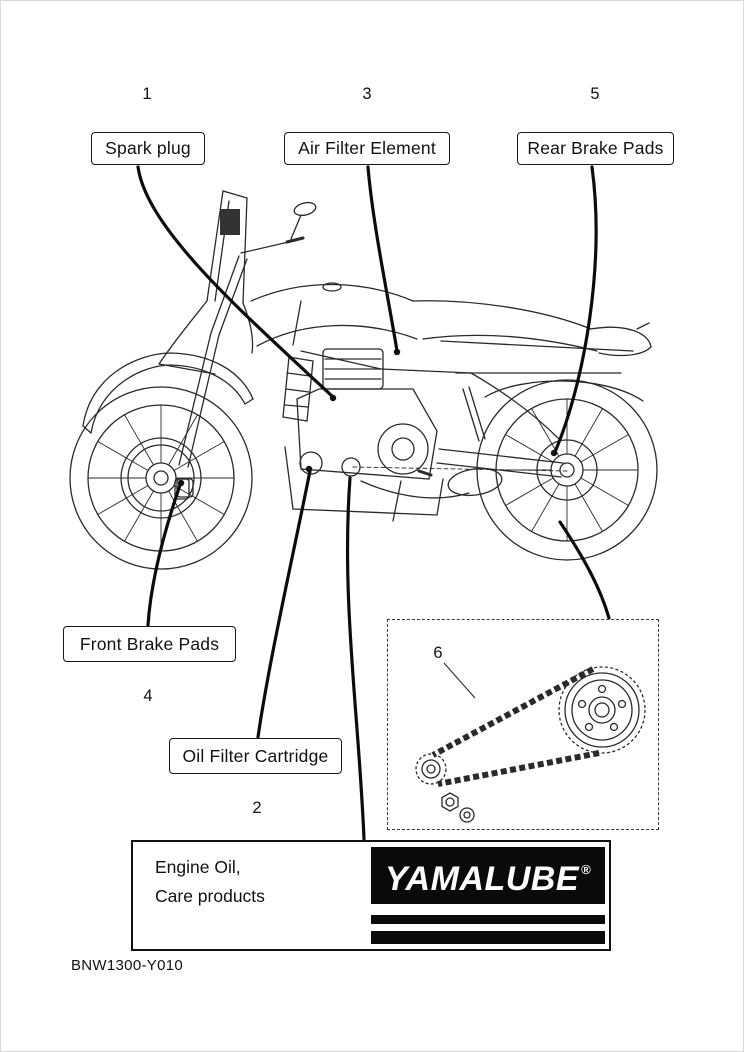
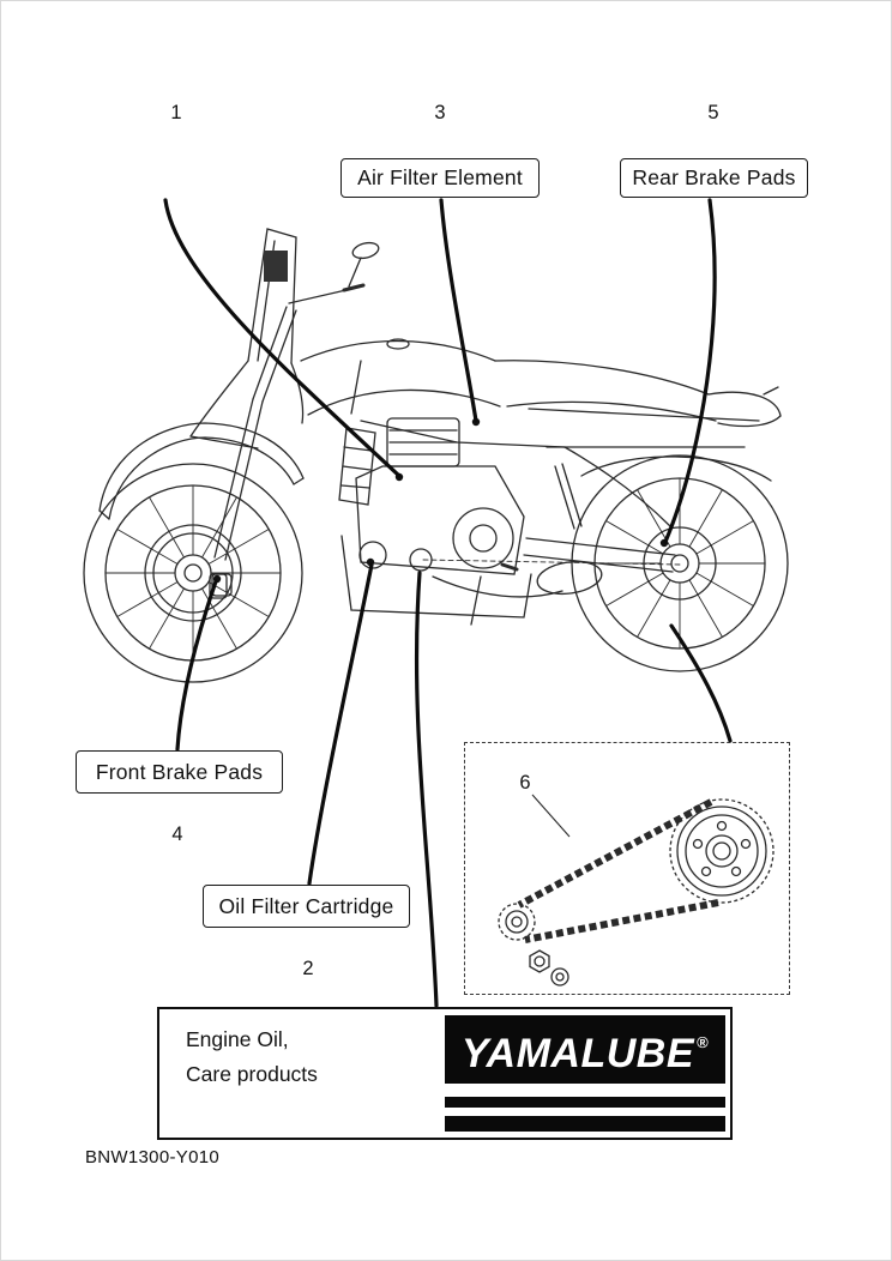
  1
  3
  5
  4
  2
  6
- Spark plug
  Air Filter Element
  Rear Brake Pads
  Front Brake Pads
  Oil Filter Cartridge
  Engine Oil,
  Care products
  YAMALUBE ®
  BNW1300-Y010
